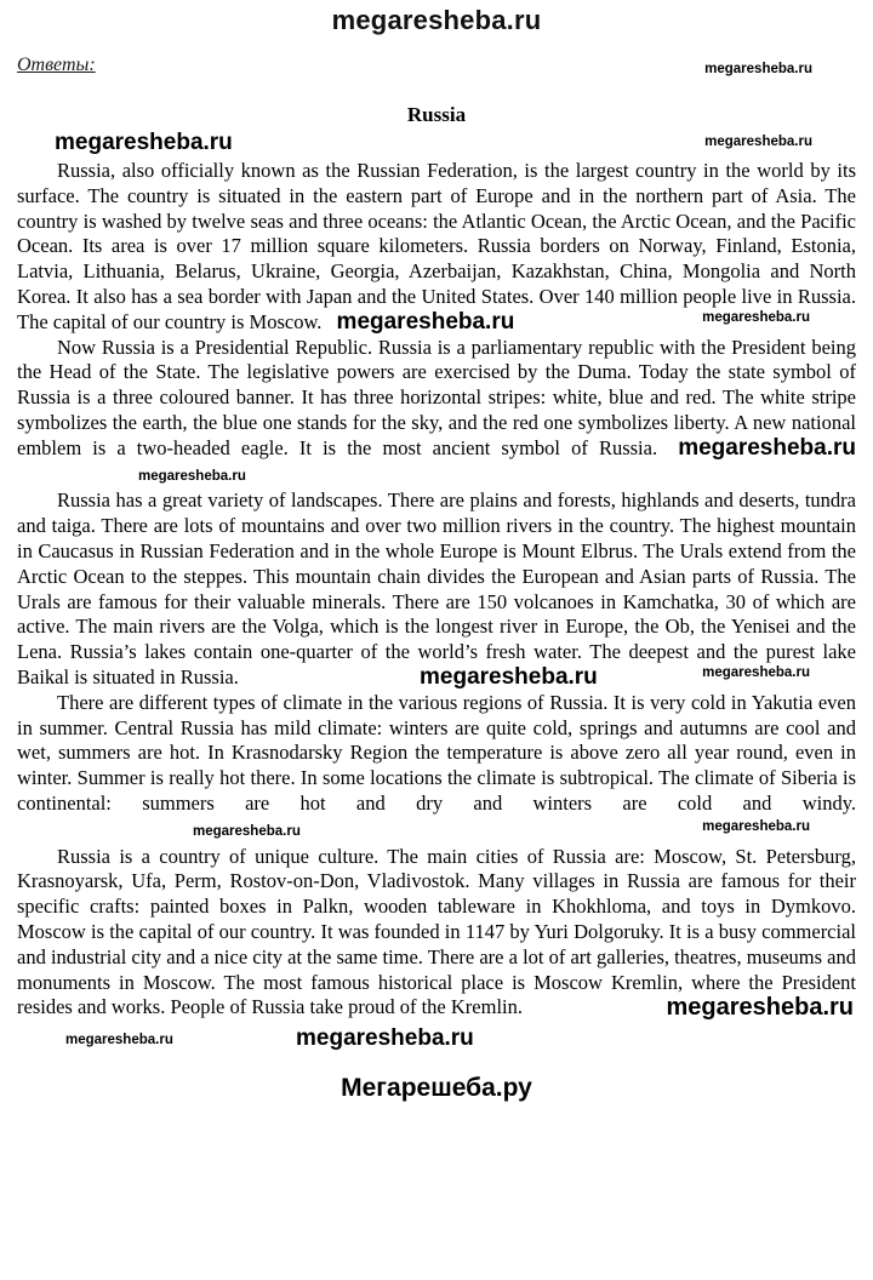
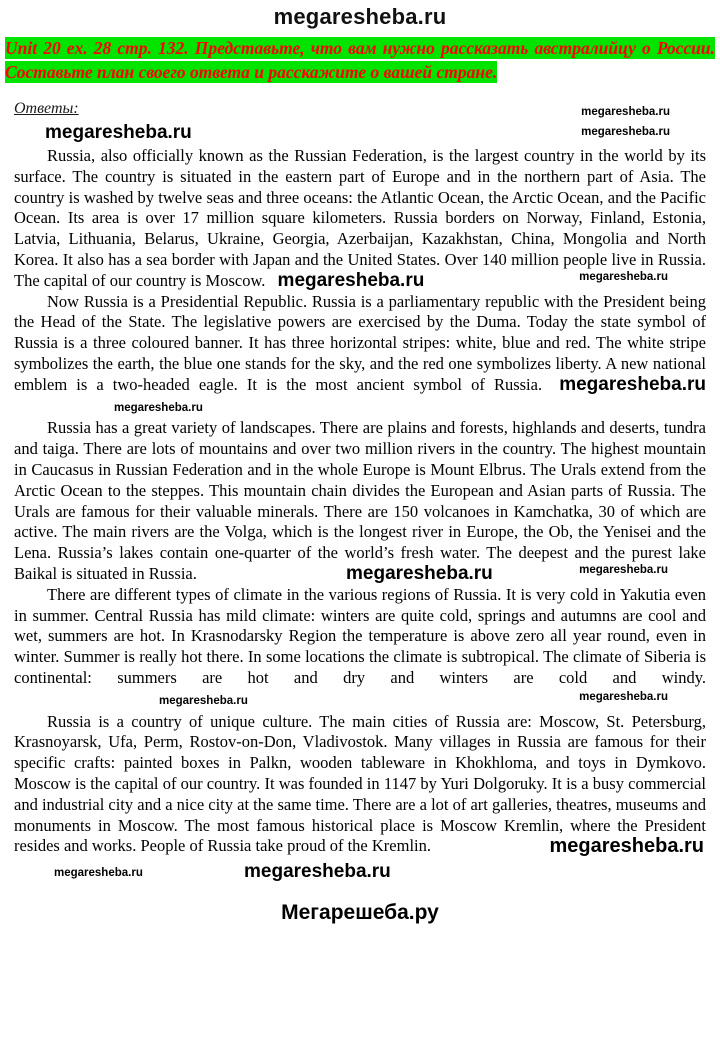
  megaresheba.ru
+ Unit 20 ex. 28 стр. 132. Представьте, что вам нужно рассказать австралийцу о России. Составьте план своего ответа и расскажите о вашей стране.
  Ответы:
  megaresheba.ru
- Russia
  megaresheba.ru
  megaresheba.ru
  Russia, also officially known as the Russian Federation, is the largest country in the world by its surface. The country is situated in the eastern part of Europe and in the northern part of Asia. The country is washed by twelve seas and three oceans: the Atlantic Ocean, the Arctic Ocean, and the Pacific Ocean. Its area is over 17 million square kilometers. Russia borders on Norway, Finland, Estonia, Latvia, Lithuania, Belarus, Ukraine, Georgia, Azerbaijan, Kazakhstan, China, Mongolia and North Korea. It also has a sea border with Japan and the United States. Over 140 million people live in Russia. The capital of our country is Moscow. megaresheba.ru
  megaresheba.ru
  Now Russia is a Presidential Republic. Russia is a parliamentary republic with the President being the Head of the State. The legislative powers are exercised by the Duma. Today the state symbol of Russia is a three coloured banner. It has three horizontal stripes: white, blue and red. The white stripe symbolizes the earth, the blue one stands for the sky, and the red one symbolizes liberty. A new national emblem is a two-headed eagle. It is the most ancient symbol of Russia. megaresheba.ru megaresheba.ru
  Russia has a great variety of landscapes. There are plains and forests, highlands and deserts, tundra and taiga. There are lots of mountains and over two million rivers in the country. The highest mountain in Caucasus in Russian Federation and in the whole Europe is Mount Elbrus. The Urals extend from the Arctic Ocean to the steppes. This mountain chain divides the European and Asian parts of Russia. The Urals are famous for their valuable minerals. There are 150 volcanoes in Kamchatka, 30 of which are active. The main rivers are the Volga, which is the longest river in Europe, the Ob, the Yenisei and the Lena. Russia’s lakes contain one-quarter of the world’s fresh water. The deepest and the purest lake Baikal is situated in Russia. megaresheba.ru
  megaresheba.ru
  There are different types of climate in the various regions of Russia. It is very cold in Yakutia even in summer. Central Russia has mild climate: winters are quite cold, springs and autumns are cool and wet, summers are hot. In Krasnodarsky Region the temperature is above zero all year round, even in winter. Summer is really hot there. In some locations the climate is subtropical. The climate of Siberia is continental: summers are hot and dry and winters are cold and windy. megaresheba.ru
  megaresheba.ru
  Russia is a country of unique culture. The main cities of Russia are: Moscow, St. Petersburg, Krasnoyarsk, Ufa, Perm, Rostov-on-Don, Vladivostok. Many villages in Russia are famous for their specific crafts: painted boxes in Palkn, wooden tableware in Khokhloma, and toys in Dymkovo. Moscow is the capital of our country. It was founded in 1147 by Yuri Dolgoruky. It is a busy commercial and industrial city and a nice city at the same time. There are a lot of art galleries, theatres, museums and monuments in Moscow. The most famous historical place is Moscow Kremlin, where the President resides and works. People of Russia take proud of the Kremlin.
  megaresheba.ru
  megaresheba.ru
  megaresheba.ru
  Мегарешеба.ру
